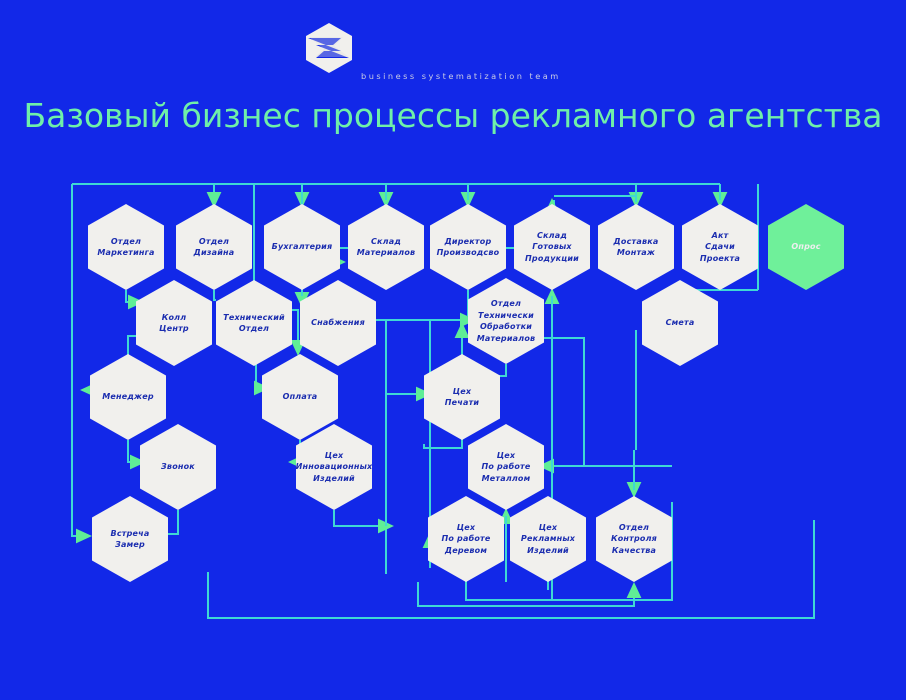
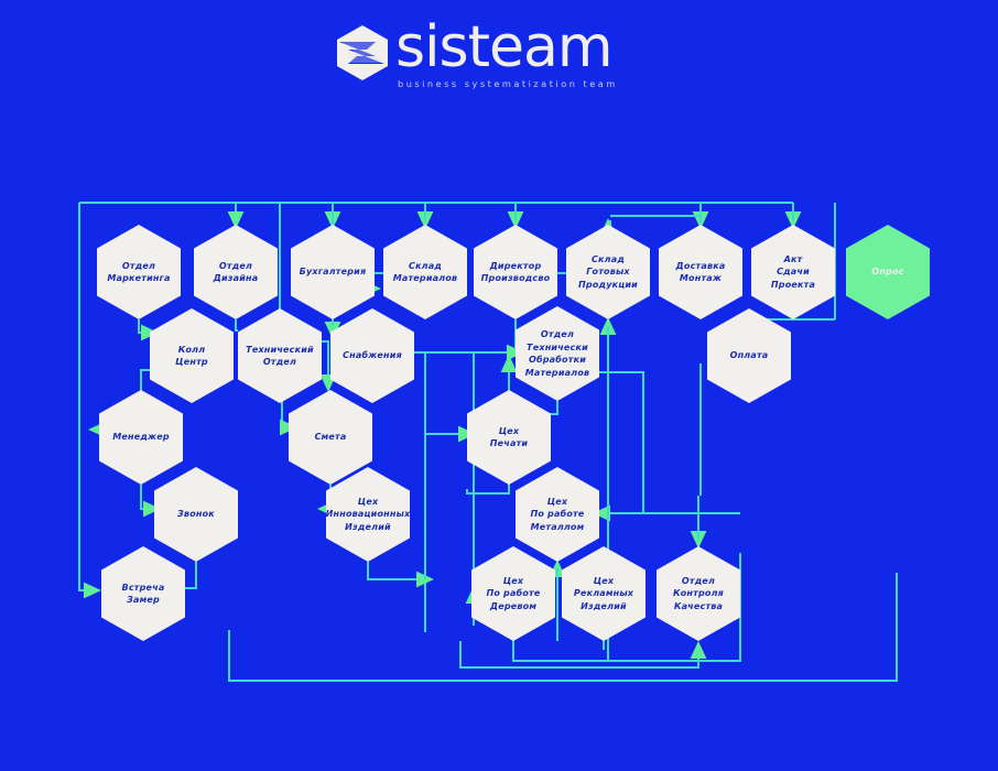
+ sisteam
  business systematization team
- Базовый бизнес процессы рекламного агентства
  Отдел
  Маркетинга
  Отдел
  Дизайна
  Бухгалтерия
  Склад
  Материалов
  Директор
  Производсво
  Склад
  Готовых
  Продукции
  Доставка
  Монтаж
  Акт
  Сдачи
  Проекта
  Опрос
  Колл
  Центр
  Технический
  Отдел
  Снабжения
  Отдел
  Технически
  Обработки
  Материалов
- Смета
+ Оплата
  Менеджер
- Оплата
+ Смета
  Цех
  Печати
  Звонок
  Цех
  Инновационных
  Изделий
  Цех
  По работе
  Металлом
  Встреча
  Замер
  Цех
  По работе
  Деревом
  Цех
  Рекламных
  Изделий
  Отдел
  Контроля
  Качества
